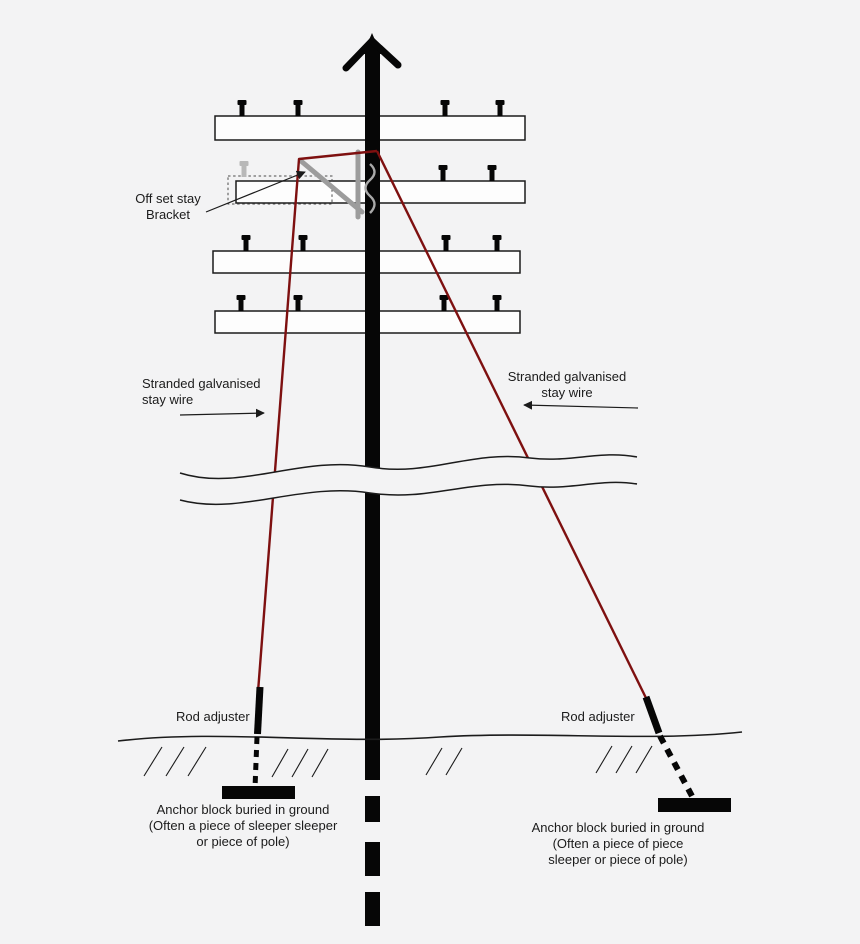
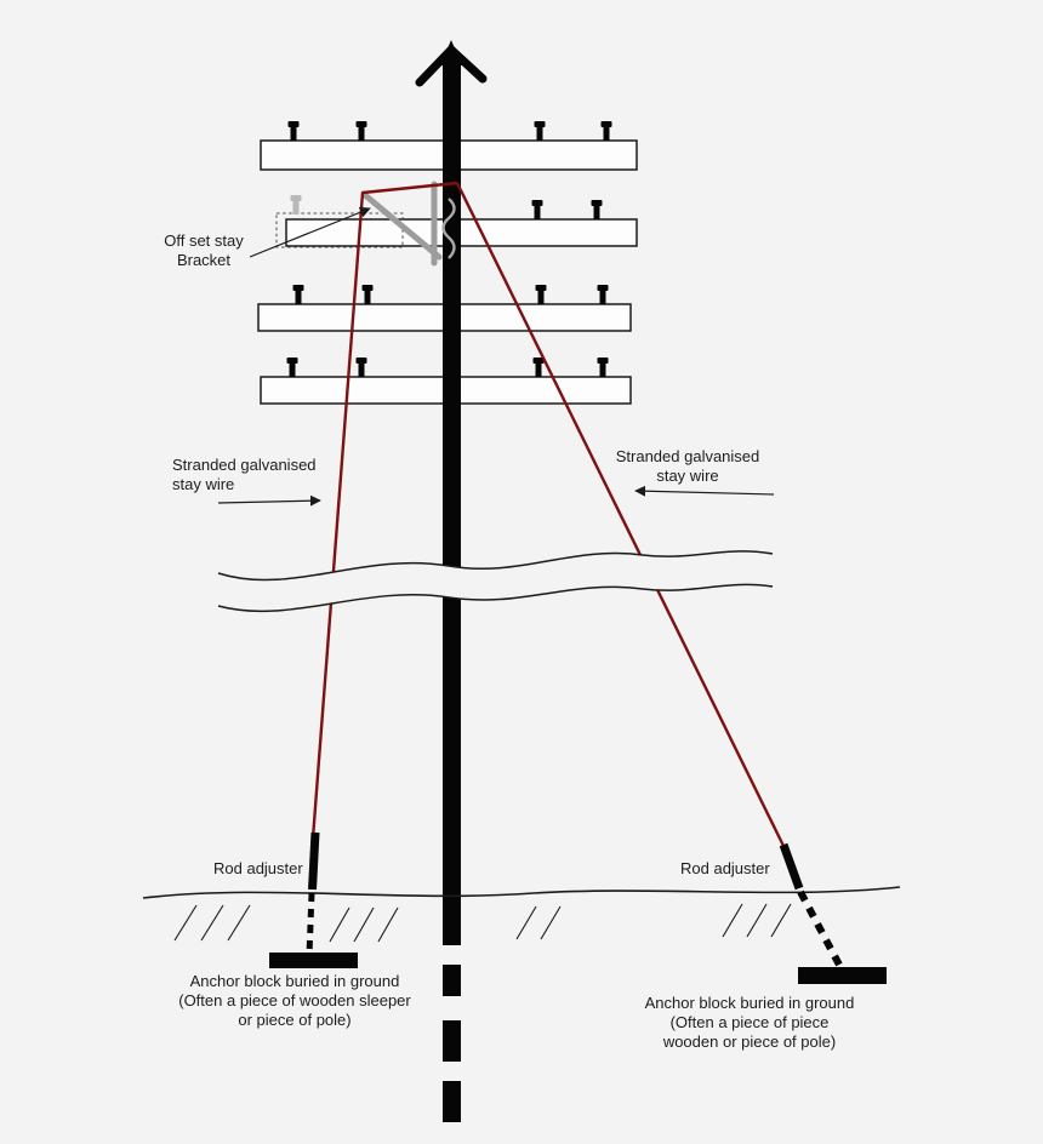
  Off set stay
  Bracket
  Stranded galvanised
  stay wire
  Stranded galvanised
  stay wire
  Rod adjuster
  Rod adjuster
  Anchor block buried in ground
- (Often a piece of sleeper sleeper
+ (Often a piece of wooden sleeper
  or piece of pole)
  Anchor block buried in ground
  (Often a piece of piece
- sleeper or piece of pole)
+ wooden or piece of pole)
